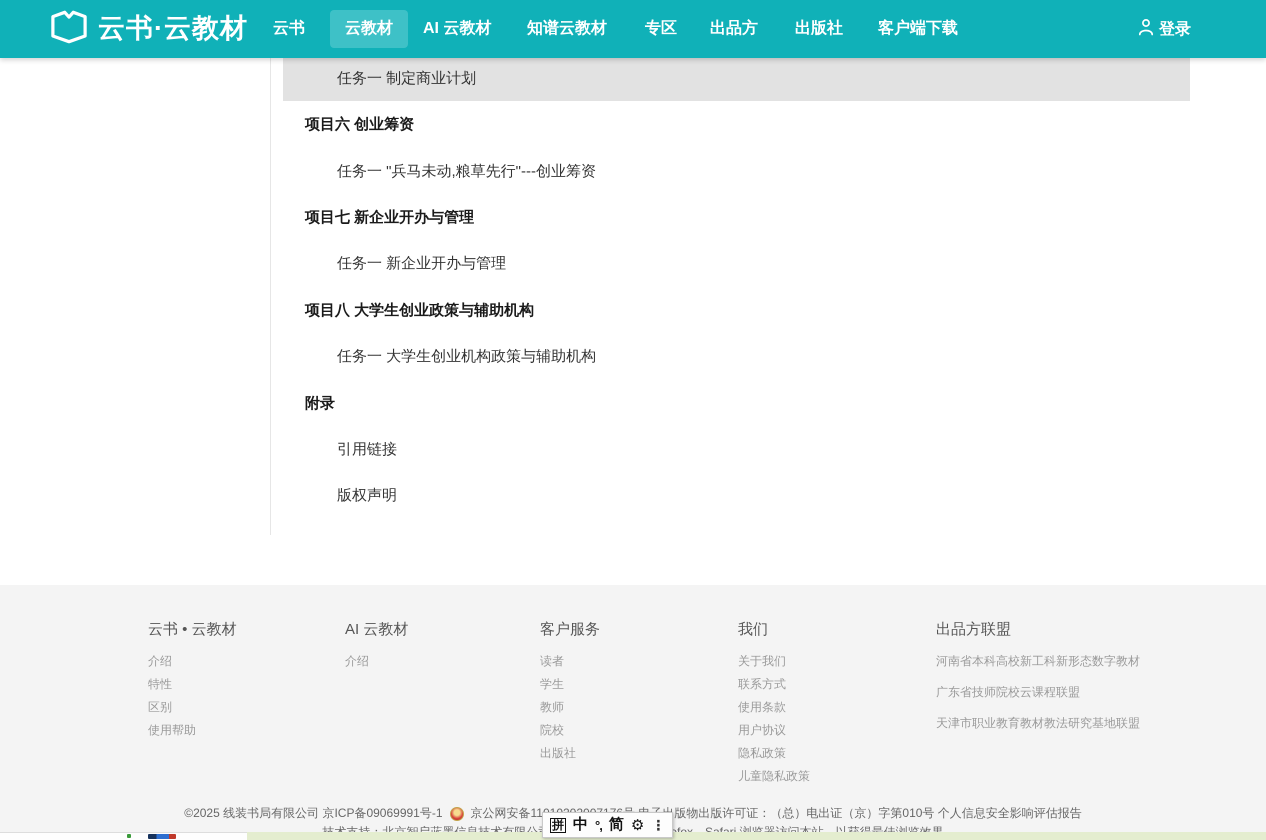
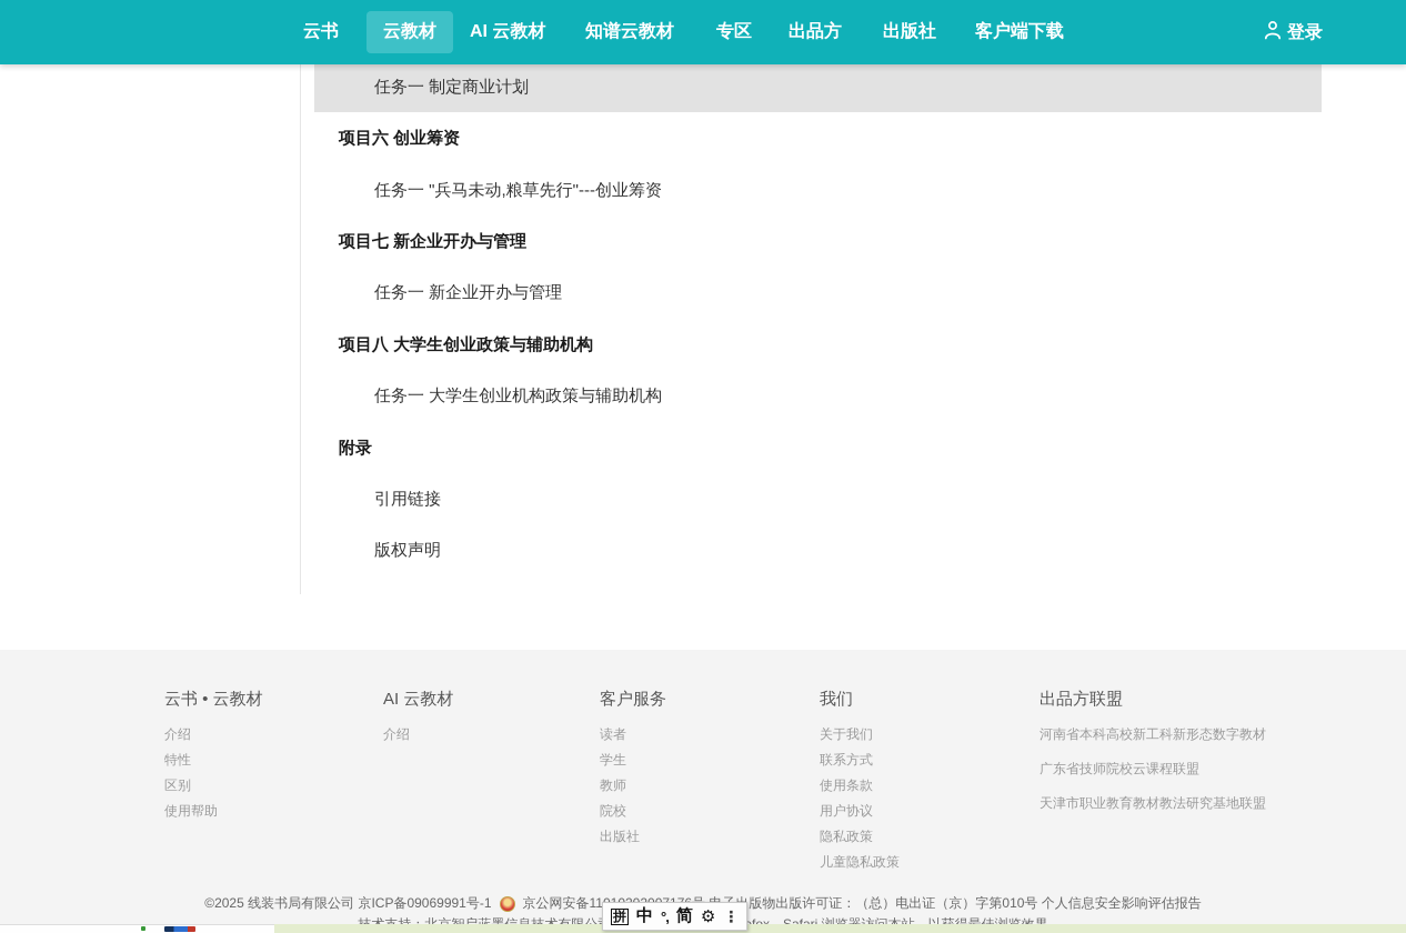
- 云书·云教材
  云书
  云教材
  AI 云教材
  知谱云教材
  专区
  出品方
  出版社
  客户端下载
  登录
  任务一 制定商业计划
  项目六 创业筹资
  任务一 "兵马未动,粮草先行"---创业筹资
  项目七 新企业开办与管理
  任务一 新企业开办与管理
  项目八 大学生创业政策与辅助机构
  任务一 大学生创业机构政策与辅助机构
  附录
  引用链接
  版权声明
  云书 • 云教材
  介绍
  特性
  区别
  使用帮助
  AI 云教材
  介绍
  客户服务
  读者
  学生
  教师
  院校
  出版社
  我们
  关于我们
  联系方式
  使用条款
  用户协议
  隐私政策
  儿童隐私政策
  出品方联盟
  河南省本科高校新工科新形态数字教材
  广东省技师院校云课程联盟
  天津市职业教育教材教法研究基地联盟
  ©2025 线装书局有限公司 京ICP备09069991号-1
  京公网安备11版物出版许可证：（总）电出证（京）字第010号 个人信息安全影响评估报告
  拼
  中
  °,
  简
  ⚙
  ⋮
